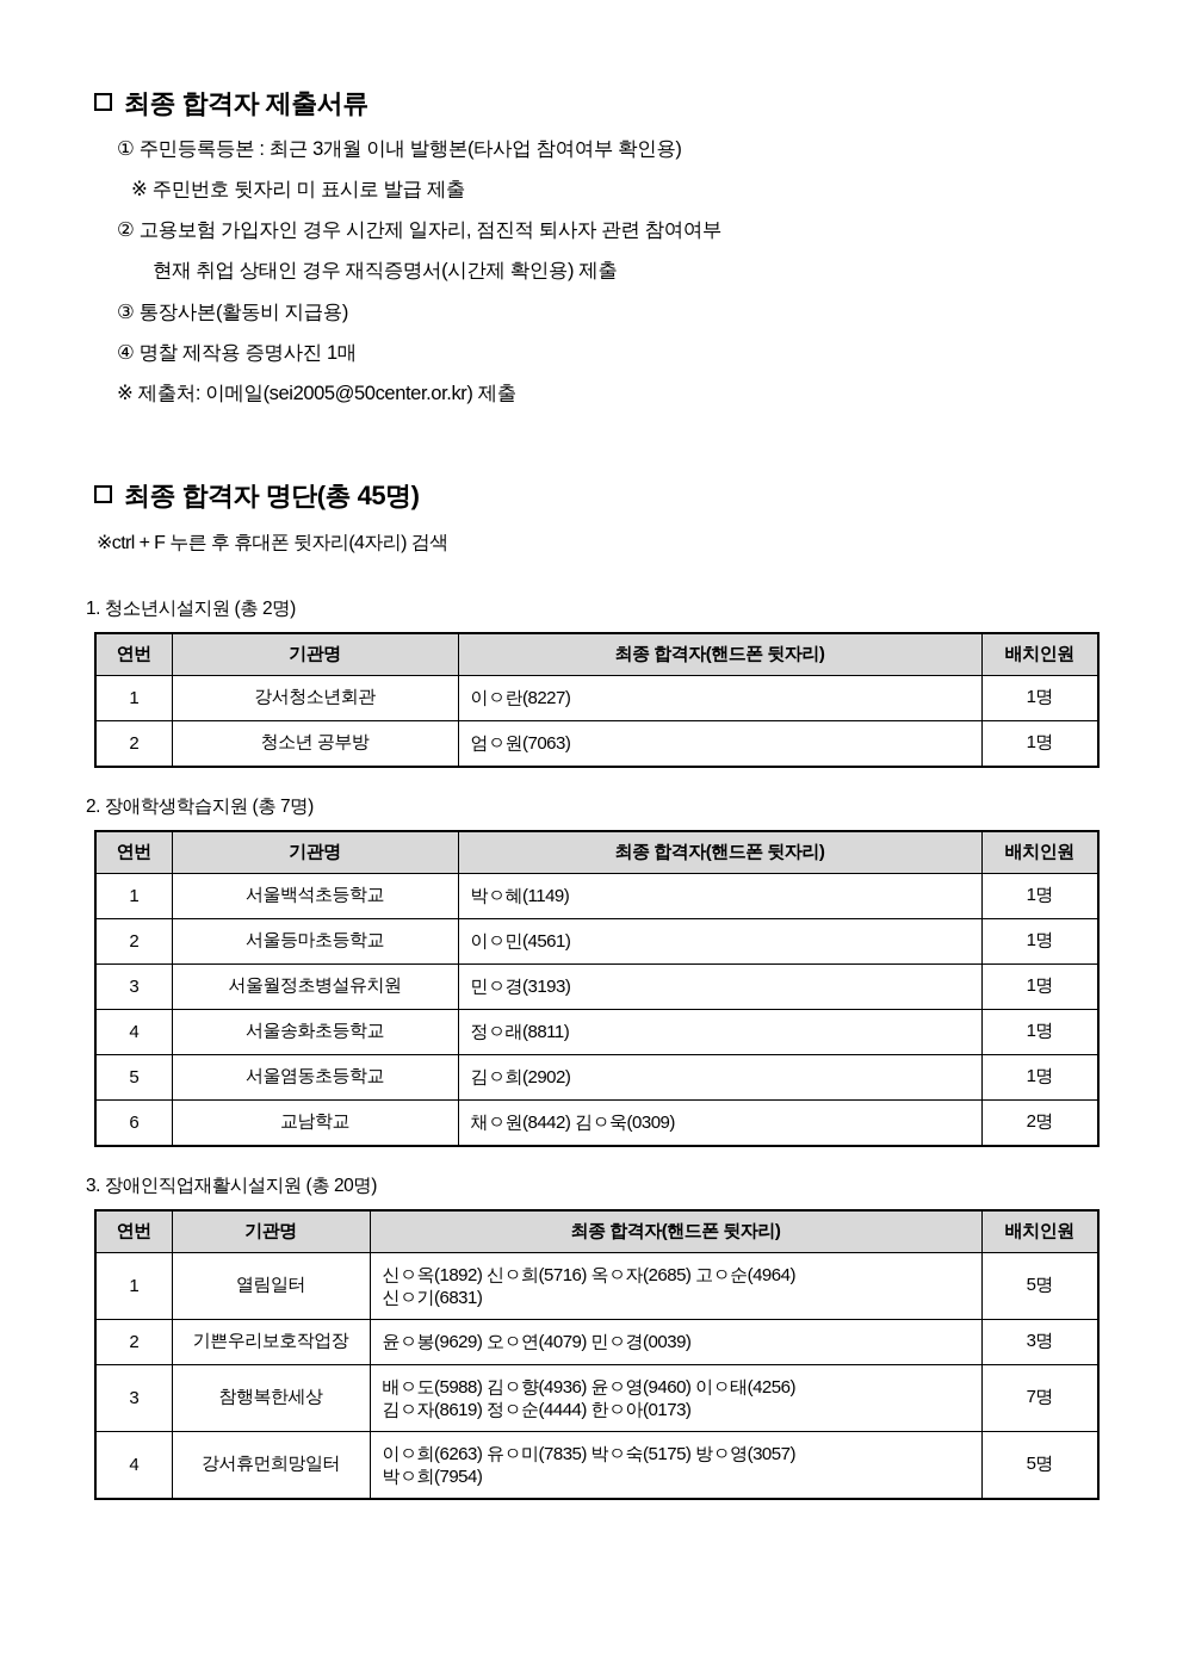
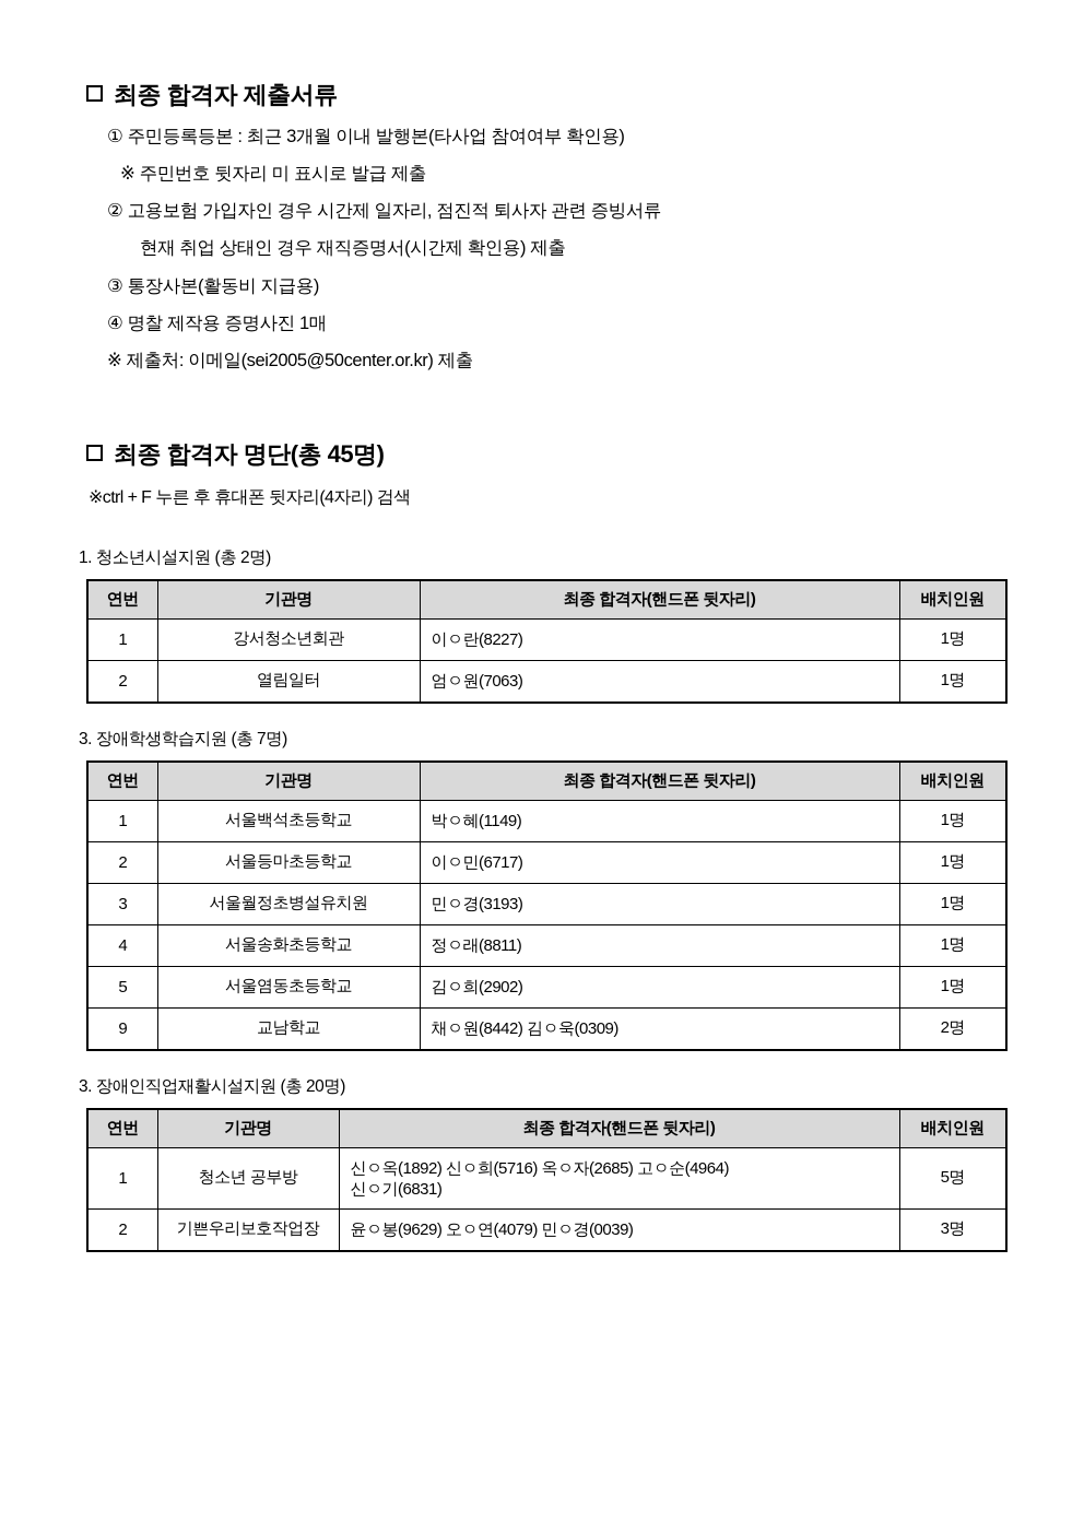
  최종 합격자 제출서류
  ① 주민등록등본 : 최근 3개월 이내 발행본(타사업 참여여부 확인용)
  ※ 주민번호 뒷자리 미 표시로 발급 제출
- ② 고용보험 가입자인 경우 시간제 일자리, 점진적 퇴사자 관련 참여여부
+ ② 고용보험 가입자인 경우 시간제 일자리, 점진적 퇴사자 관련 증빙서류
  현재 취업 상태인 경우 재직증명서(시간제 확인용) 제출
  ③ 통장사본(활동비 지급용)
  ④ 명찰 제작용 증명사진 1매
  ※ 제출처: 이메일(sei2005@50center.or.kr) 제출
  최종 합격자 명단(총 45명)
  ※ctrl + F 누른 후 휴대폰 뒷자리(4자리) 검색
  1. 청소년시설지원 (총 2명)
  연번	기관명	최종 합격자(핸드폰 뒷자리)	배치인원
  1	강서청소년회관	이ㅇ란(8227)	1명
- 2	청소년 공부방	엄ㅇ원(7063)	1명
+ 2	열림일터	엄ㅇ원(7063)	1명
- 2. 장애학생학습지원 (총 7명)
+ 3. 장애학생학습지원 (총 7명)
  연번	기관명	최종 합격자(핸드폰 뒷자리)	배치인원
  1	서울백석초등학교	박ㅇ혜(1149)	1명
- 2	서울등마초등학교	이ㅇ민(4561)	1명
+ 2	서울등마초등학교	이ㅇ민(6717)	1명
  3	서울월정초병설유치원	민ㅇ경(3193)	1명
  4	서울송화초등학교	정ㅇ래(8811)	1명
  5	서울염동초등학교	김ㅇ희(2902)	1명
- 6	교남학교	채ㅇ원(8442) 김ㅇ욱(0309)	2명
+ 9	교남학교	채ㅇ원(8442) 김ㅇ욱(0309)	2명
  3. 장애인직업재활시설지원 (총 20명)
  연번	기관명	최종 합격자(핸드폰 뒷자리)	배치인원
- 1	열림일터	신ㅇ옥(1892) 신ㅇ희(5716) 옥ㅇ자(2685) 고ㅇ순(4964) 신ㅇ기(6831)	5명
+ 1	청소년 공부방	신ㅇ옥(1892) 신ㅇ희(5716) 옥ㅇ자(2685) 고ㅇ순(4964) 신ㅇ기(6831)	5명
  2	기쁜우리보호작업장	윤ㅇ봉(9629) 오ㅇ연(4079) 민ㅇ경(0039)	3명
- 3	참행복한세상	배ㅇ도(5988) 김ㅇ향(4936) 윤ㅇ영(9460) 이ㅇ태(4256) 김ㅇ자(8619) 정ㅇ순(4444) 한ㅇ아(0173)	7명
- 4	강서휴먼희망일터	이ㅇ희(6263) 유ㅇ미(7835) 박ㅇ숙(5175) 방ㅇ영(3057) 박ㅇ희(7954)	5명
